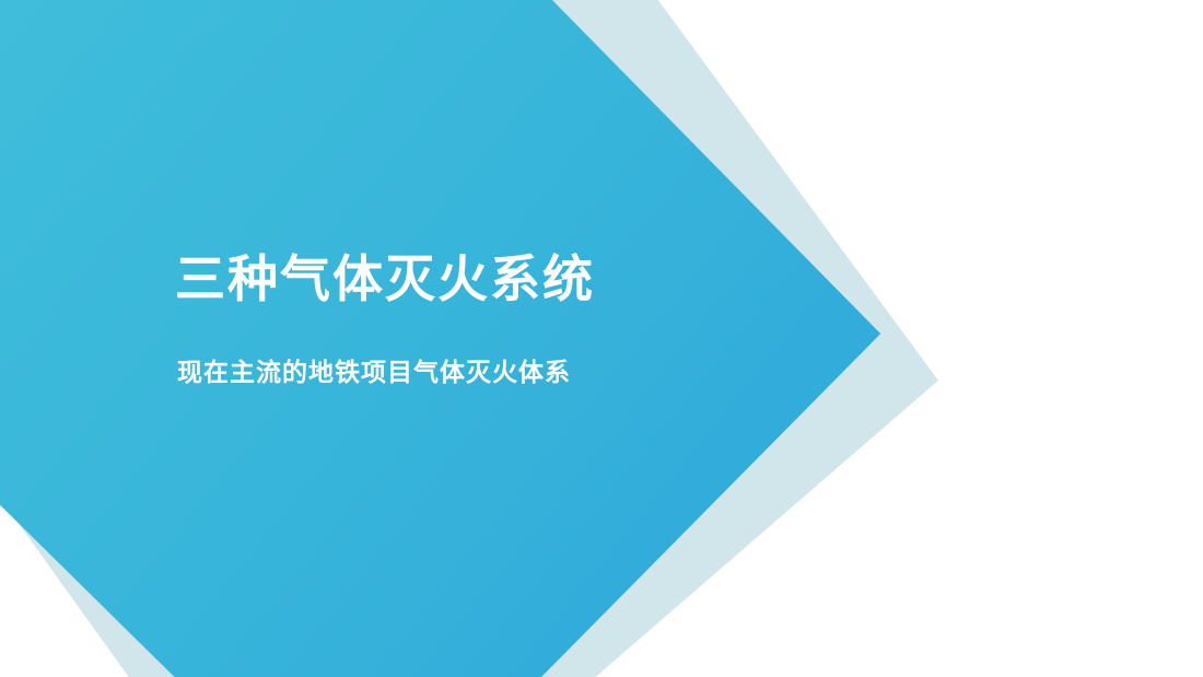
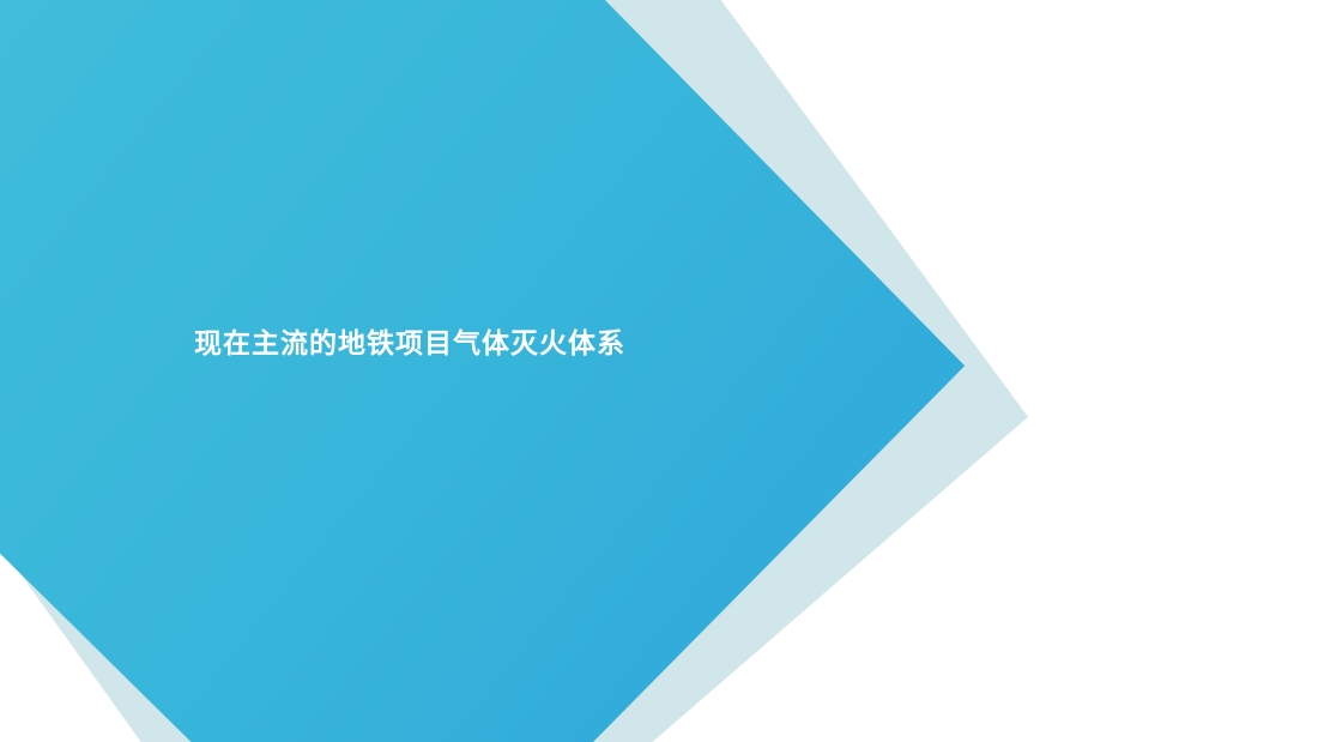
- 三种气体灭火系统
  现在主流的地铁项目气体灭火体系
